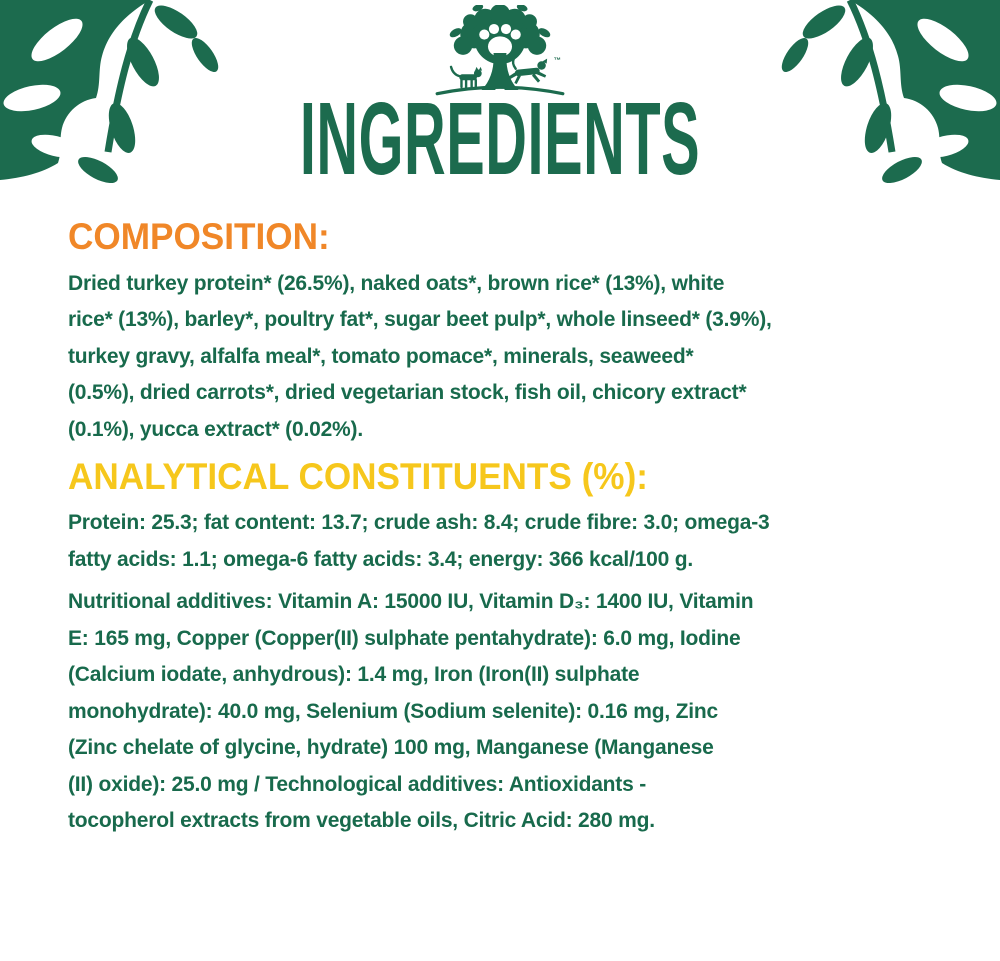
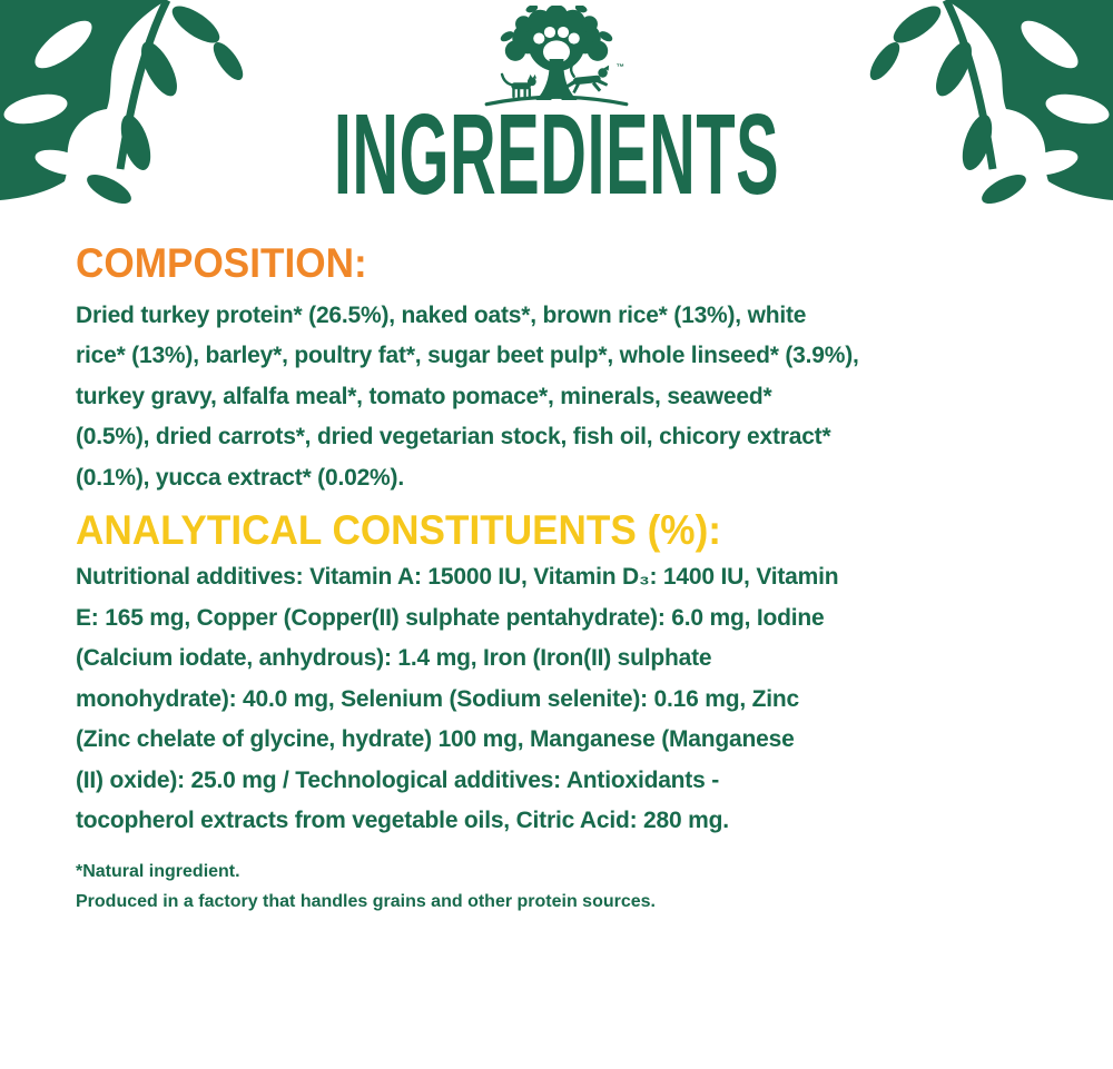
  ™
  INGREDIENTS
  COMPOSITION:
  Dried turkey protein* (26.5%), naked oats*, brown rice* (13%), white
  rice* (13%), barley*, poultry fat*, sugar beet pulp*, whole linseed* (3.9%),
  turkey gravy, alfalfa meal*, tomato pomace*, minerals, seaweed*
  (0.5%), dried carrots*, dried vegetarian stock, fish oil, chicory extract*
  (0.1%), yucca extract* (0.02%).
  ANALYTICAL CONSTITUENTS (%):
- Protein: 25.3; fat content: 13.7; crude ash: 8.4; crude fibre: 3.0; omega-3
- fatty acids: 1.1; omega-6 fatty acids: 3.4; energy: 366 kcal/100 g.
  Nutritional additives: Vitamin A: 15000 IU, Vitamin D₃: 1400 IU, Vitamin
  E: 165 mg, Copper (Copper(II) sulphate pentahydrate): 6.0 mg, Iodine
  (Calcium iodate, anhydrous): 1.4 mg, Iron (Iron(II) sulphate
  monohydrate): 40.0 mg, Selenium (Sodium selenite): 0.16 mg, Zinc
  (Zinc chelate of glycine, hydrate) 100 mg, Manganese (Manganese
  (II) oxide): 25.0 mg / Technological additives: Antioxidants -
  tocopherol extracts from vegetable oils, Citric Acid: 280 mg.
+ *Natural ingredient.
+ Produced in a factory that handles grains and other protein sources.
